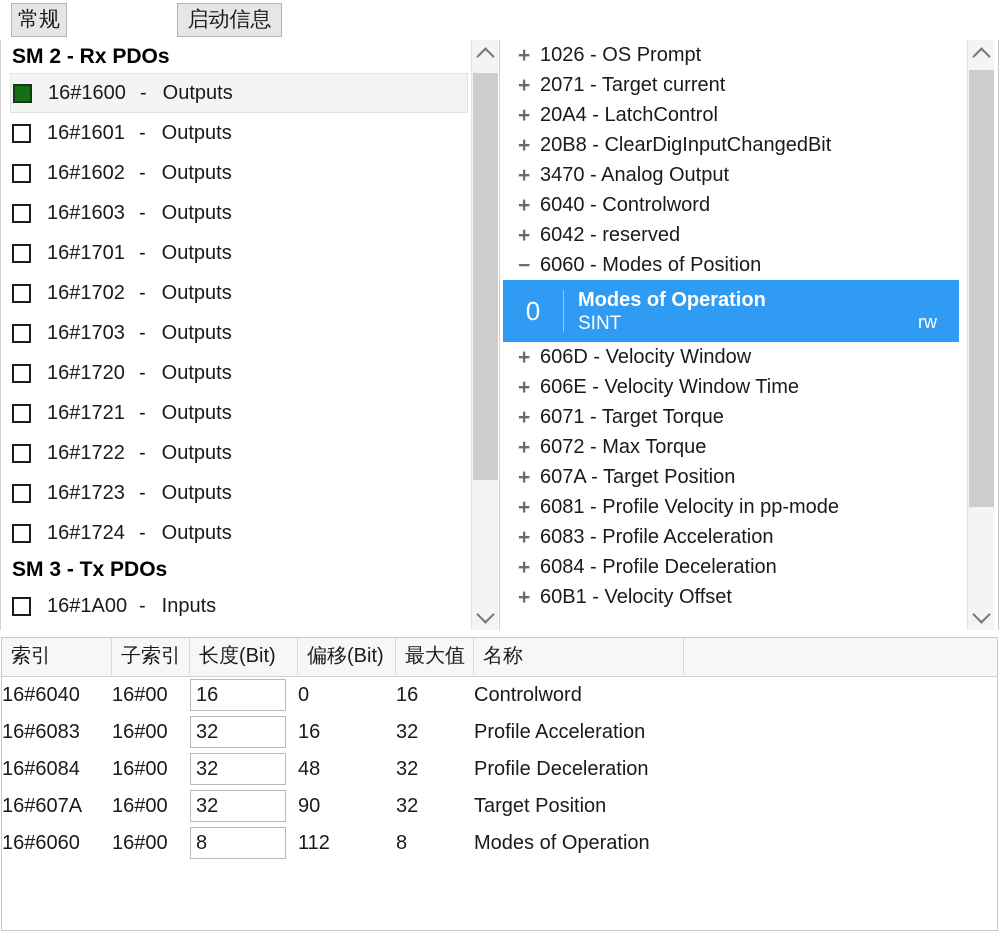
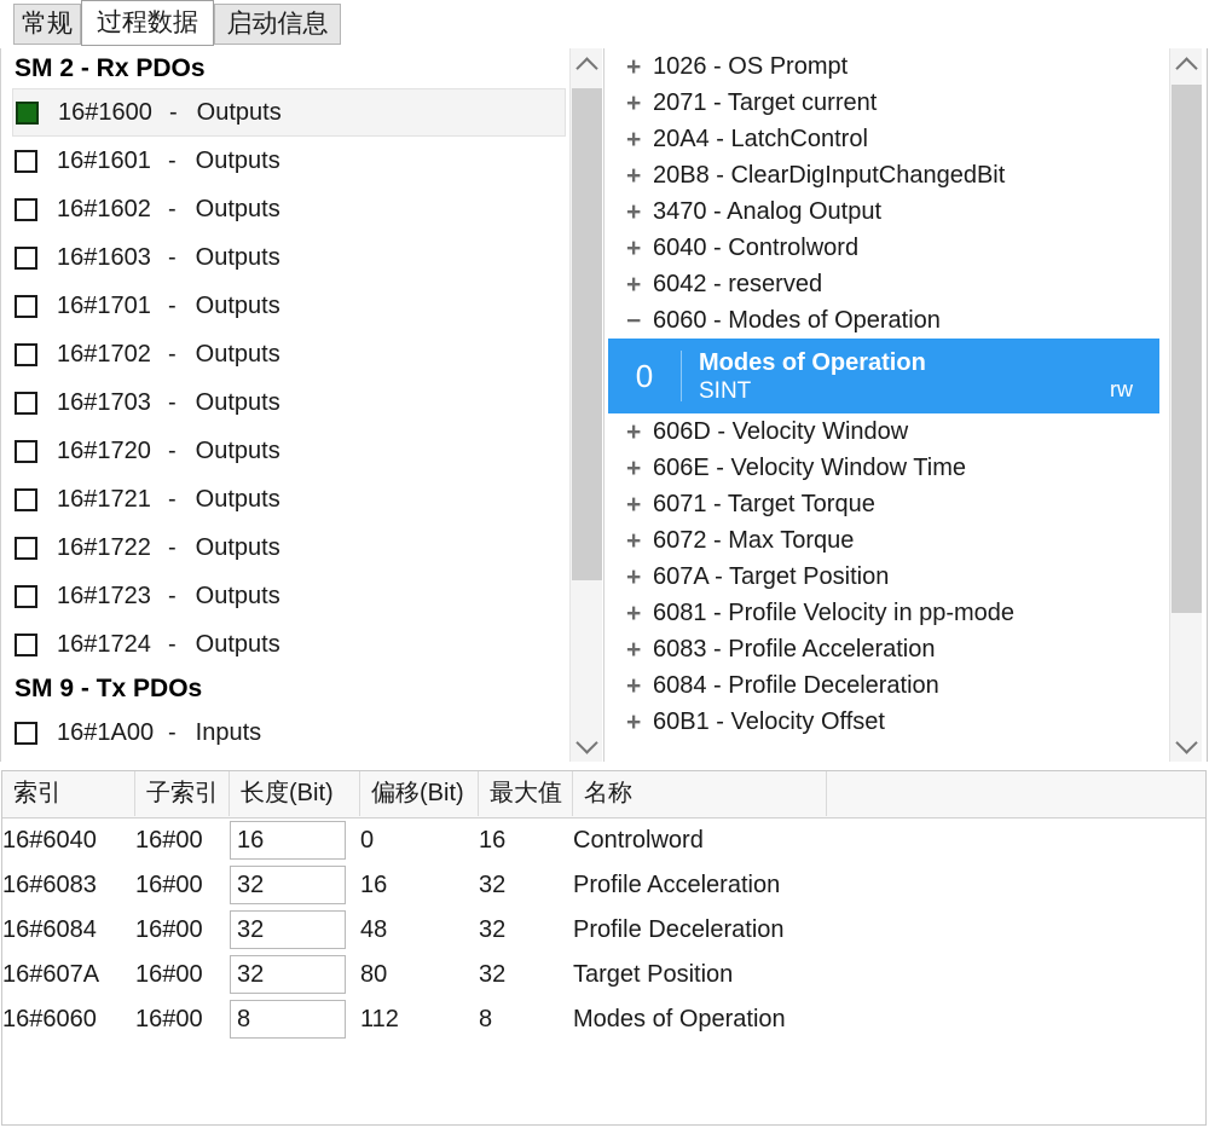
  常规
+ 过程数据
  启动信息
  SM 2 - Rx PDOs
  16#1600
  -
  Outputs
  16#1601
  -
  Outputs
  16#1602
  -
  Outputs
  16#1603
  -
  Outputs
  16#1701
  -
  Outputs
  16#1702
  -
  Outputs
  16#1703
  -
  Outputs
  16#1720
  -
  Outputs
  16#1721
  -
  Outputs
  16#1722
  -
  Outputs
  16#1723
  -
  Outputs
  16#1724
  -
  Outputs
- SM 3 - Tx PDOs
+ SM 9 - Tx PDOs
  16#1A00
  -
  Inputs
  +
  1026 - OS Prompt
  +
  2071 - Target current
  +
  20A4 - LatchControl
  +
  20B8 - ClearDigInputChangedBit
  +
  3470 - Analog Output
  +
  6040 - Controlword
  +
  6042 - reserved
  −
- 6060 - Modes of Position
+ 6060 - Modes of Operation
  0
  Modes of Operation
  SINT
  rw
  +
  606D - Velocity Window
  +
  606E - Velocity Window Time
  +
  6071 - Target Torque
  +
  6072 - Max Torque
  +
  607A - Target Position
  +
  6081 - Profile Velocity in pp-mode
  +
  6083 - Profile Acceleration
  +
  6084 - Profile Deceleration
  +
  60B1 - Velocity Offset
  索引
  子索引
  长度(Bit)
  偏移(Bit)
  最大值
  名称
  16#6040
  16#00
  16
  0
  16
  Controlword
  16#6083
  16#00
  32
  16
  32
  Profile Acceleration
  16#6084
  16#00
  32
  48
  32
  Profile Deceleration
  16#607A
  16#00
  32
- 90
+ 80
  32
  Target Position
  16#6060
  16#00
  8
  112
  8
  Modes of Operation
